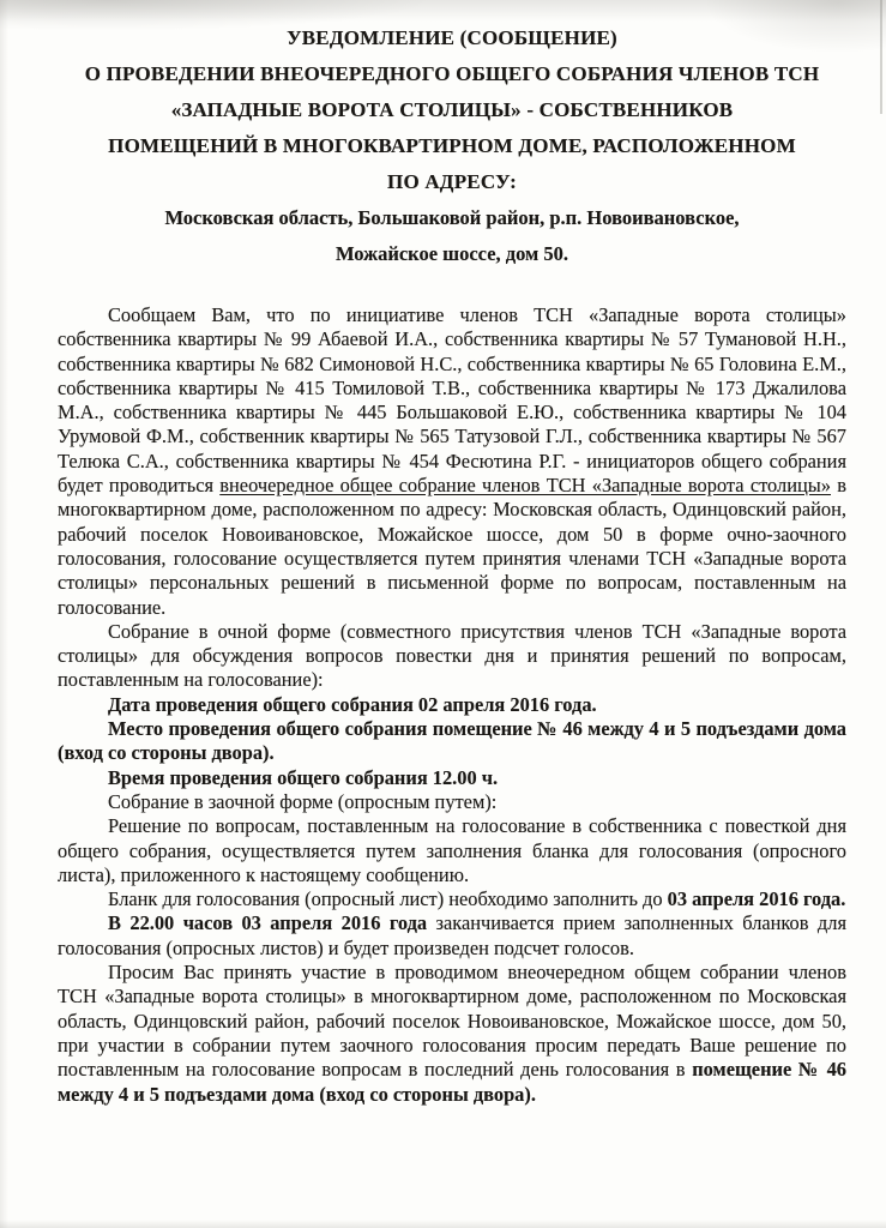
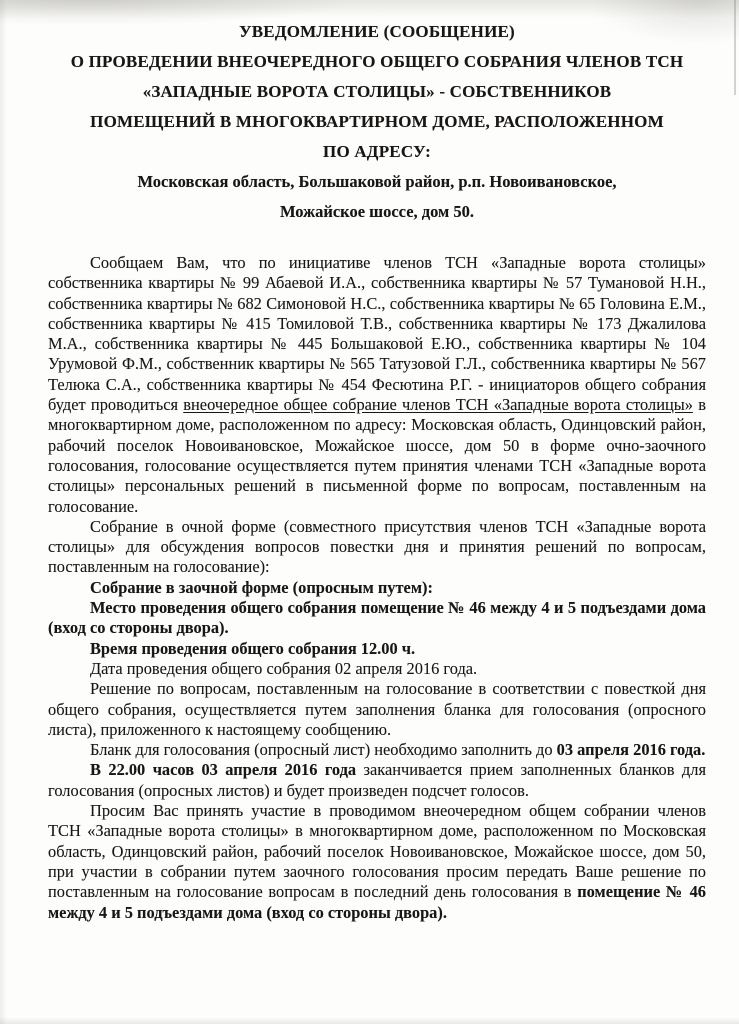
  УВЕДОМЛЕНИЕ (СООБЩЕНИЕ)
  О ПРОВЕДЕНИИ ВНЕОЧЕРЕДНОГО ОБЩЕГО СОБРАНИЯ ЧЛЕНОВ ТСН
  «ЗАПАДНЫЕ ВОРОТА СТОЛИЦЫ» - СОБСТВЕННИКОВ
  ПОМЕЩЕНИЙ В МНОГОКВАРТИРНОМ ДОМЕ, РАСПОЛОЖЕННОМ
  ПО АДРЕСУ:
  Московская область, Большаковой район, р.п. Новоивановское,
  Можайское шоссе, дом 50.
  Сообщаем Вам, что по инициативе членов ТСН «Западные ворота столицы» собственника квартиры № 99 Абаевой И.А., собственника квартиры № 57 Тумановой Н.Н., собственника квартиры № 682 Симоновой Н.С., собственника квартиры № 65 Головина Е.М., собственника квартиры № 415 Томиловой Т.В., собственника квартиры № 173 Джалилова М.А., собственника квартиры № 445 Большаковой Е.Ю., собственника квартиры № 104 Урумовой Ф.М., собственник квартиры № 565 Татузовой Г.Л., собственника квартиры № 567 Телюка С.А., собственника квартиры № 454 Фесютина Р.Г. - инициаторов общего собрания будет проводиться внеочередное общее собрание членов ТСН «Западные ворота столицы» в многоквартирном доме, расположенном по адресу: Московская область, Одинцовский район, рабочий поселок Новоивановское, Можайское шоссе, дом 50 в форме очно-заочного голосования, голосование осуществляется путем принятия членами ТСН «Западные ворота столицы» персональных решений в письменной форме по вопросам, поставленным на голосование.
  Собрание в очной форме (совместного присутствия членов ТСН «Западные ворота столицы» для обсуждения вопросов повестки дня и принятия решений по вопросам, поставленным на голосование):
- Дата проведения общего собрания 02 апреля 2016 года.
+ Собрание в заочной форме (опросным путем):
  Место проведения общего собрания помещение № 46 между 4 и 5 подъездами дома (вход со стороны двора).
  Время проведения общего собрания 12.00 ч.
- Собрание в заочной форме (опросным путем):
+ Дата проведения общего собрания 02 апреля 2016 года.
- Решение по вопросам, поставленным на голосование в собственника с повесткой дня общего собрания, осуществляется путем заполнения бланка для голосования (опросного листа), приложенного к настоящему сообщению.
+ Решение по вопросам, поставленным на голосование в соответствии с повесткой дня общего собрания, осуществляется путем заполнения бланка для голосования (опросного листа), приложенного к настоящему сообщению.
  Бланк для голосования (опросный лист) необходимо заполнить до 03 апреля 2016 года.
  В 22.00 часов 03 апреля 2016 года заканчивается прием заполненных бланков для голосования (опросных листов) и будет произведен подсчет голосов.
  Просим Вас принять участие в проводимом внеочередном общем собрании членов ТСН «Западные ворота столицы» в многоквартирном доме, расположенном по Московская область, Одинцовский район, рабочий поселок Новоивановское, Можайское шоссе, дом 50, при участии в собрании путем заочного голосования просим передать Ваше решение по поставленным на голосование вопросам в последний день голосования в помещение № 46 между 4 и 5 подъездами дома (вход со стороны двора).
